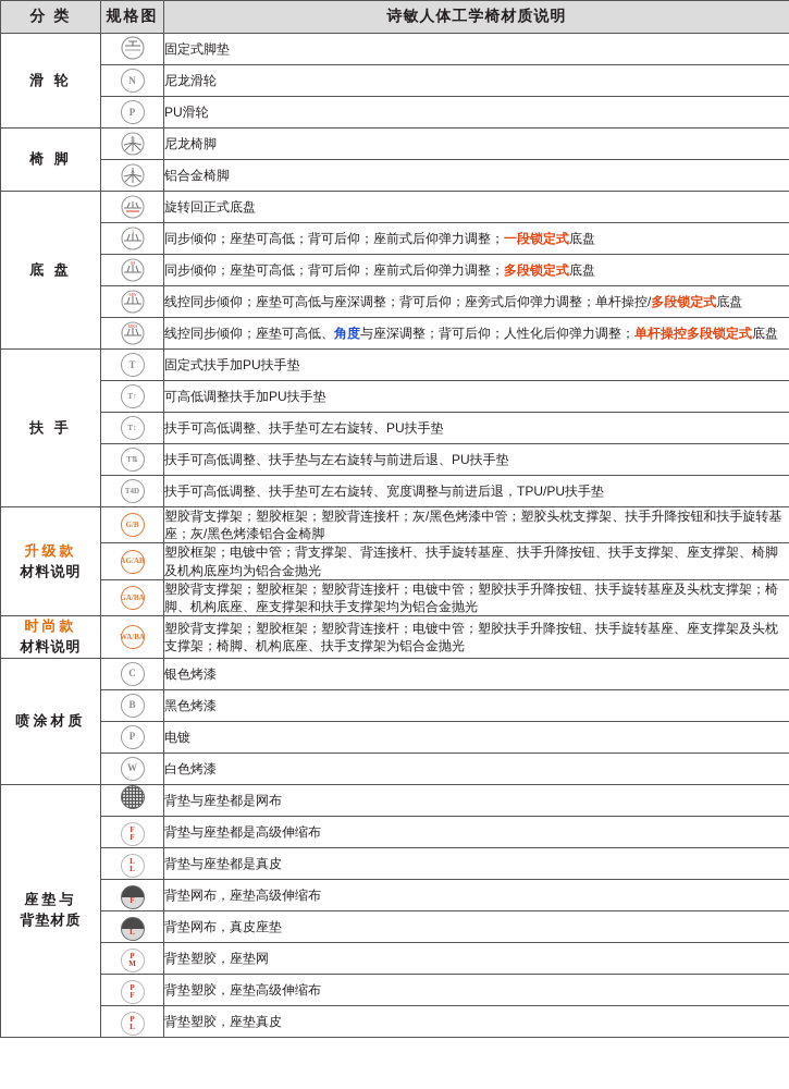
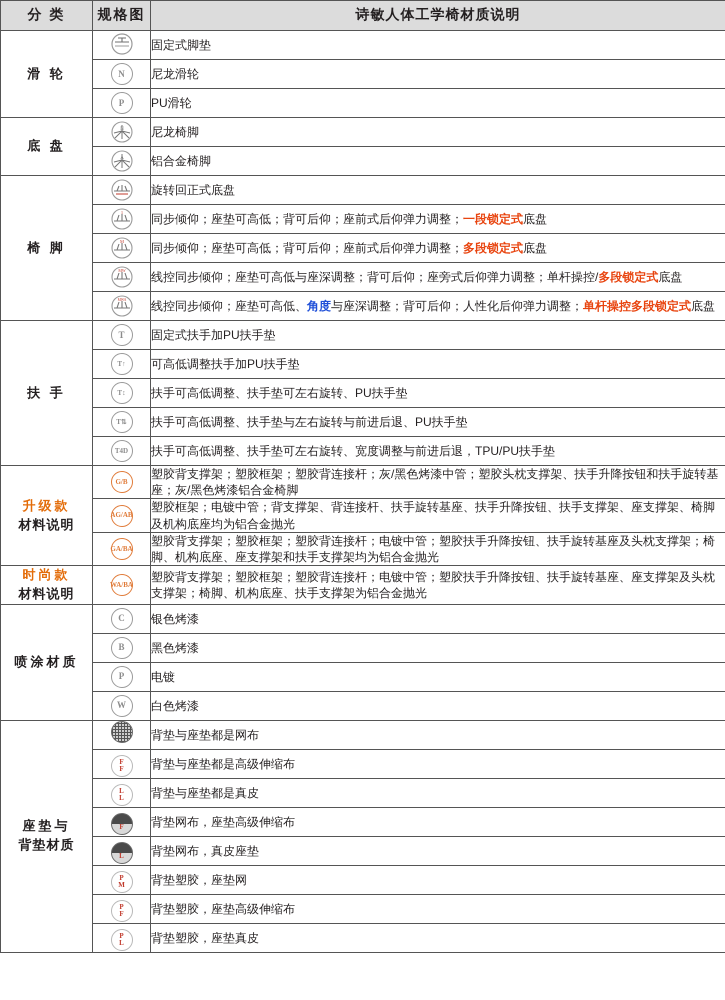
  分 类	规格图	诗敏人体工学椅材质说明
  滑 轮		固定式脚垫
  N	尼龙滑轮
  P	PU滑轮
- 椅 脚		尼龙椅脚
+ 底 盘		尼龙椅脚
  	铝合金椅脚
- 底 盘		旋转回正式底盘
+ 椅 脚		旋转回正式底盘
  	同步倾仰；座垫可高低；背可后仰；座前式后仰弹力调整；一段锁定式底盘
  	同步倾仰；座垫可高低；背可后仰；座前式后仰弹力调整；多段锁定式底盘
  	线控同步倾仰；座垫可高低与座深调整；背可后仰；座旁式后仰弹力调整；单杆操控/多段锁定式底盘
  	线控同步倾仰；座垫可高低、角度与座深调整；背可后仰；人性化后仰弹力调整；单杆操控多段锁定式底盘
  扶 手	T	固定式扶手加PU扶手垫
  T↑	可高低调整扶手加PU扶手垫
  T↕	扶手可高低调整、扶手垫可左右旋转、PU扶手垫
  T⇅	扶手可高低调整、扶手垫与左右旋转与前进后退、PU扶手垫
  T4D	扶手可高低调整、扶手垫可左右旋转、宽度调整与前进后退，TPU/PU扶手垫
  升级款 材料说明	G/B	塑胶背支撑架；塑胶框架；塑胶背连接杆；灰/黑色烤漆中管；塑胶头枕支撑架、扶手升降按钮和扶手旋转基座；灰/黑色烤漆铝合金椅脚
  	塑胶框架；电镀中管；背支撑架、背连接杆、扶手旋转基座、扶手升降按钮、扶手支撑架、座支撑架、椅脚及机构底座均为铝合金抛光
  GA/BA	塑胶背支撑架；塑胶框架；塑胶背连接杆；电镀中管；塑胶扶手升降按钮、扶手旋转基座及头枕支撑架；椅脚、机构底座、座支撑架和扶手支撑架均为铝合金抛光
  时尚款 材料说明	WA/BA	塑胶背支撑架；塑胶框架；塑胶背连接杆；电镀中管；塑胶扶手升降按钮、扶手旋转基座、座支撑架及头枕支撑架；椅脚、机构底座、扶手支撑架为铝合金抛光
  喷涂材质	C	银色烤漆
  B	黑色烤漆
  P	电镀
  W	白色烤漆
  座垫与 背垫材质		背垫与座垫都是网布
  FF	背垫与座垫都是高级伸缩布
  LL	背垫与座垫都是真皮
  F	背垫网布，座垫高级伸缩布
  L	背垫网布，真皮座垫
  PM	背垫塑胶，座垫网
  PF	背垫塑胶，座垫高级伸缩布
  PL	背垫塑胶，座垫真皮
